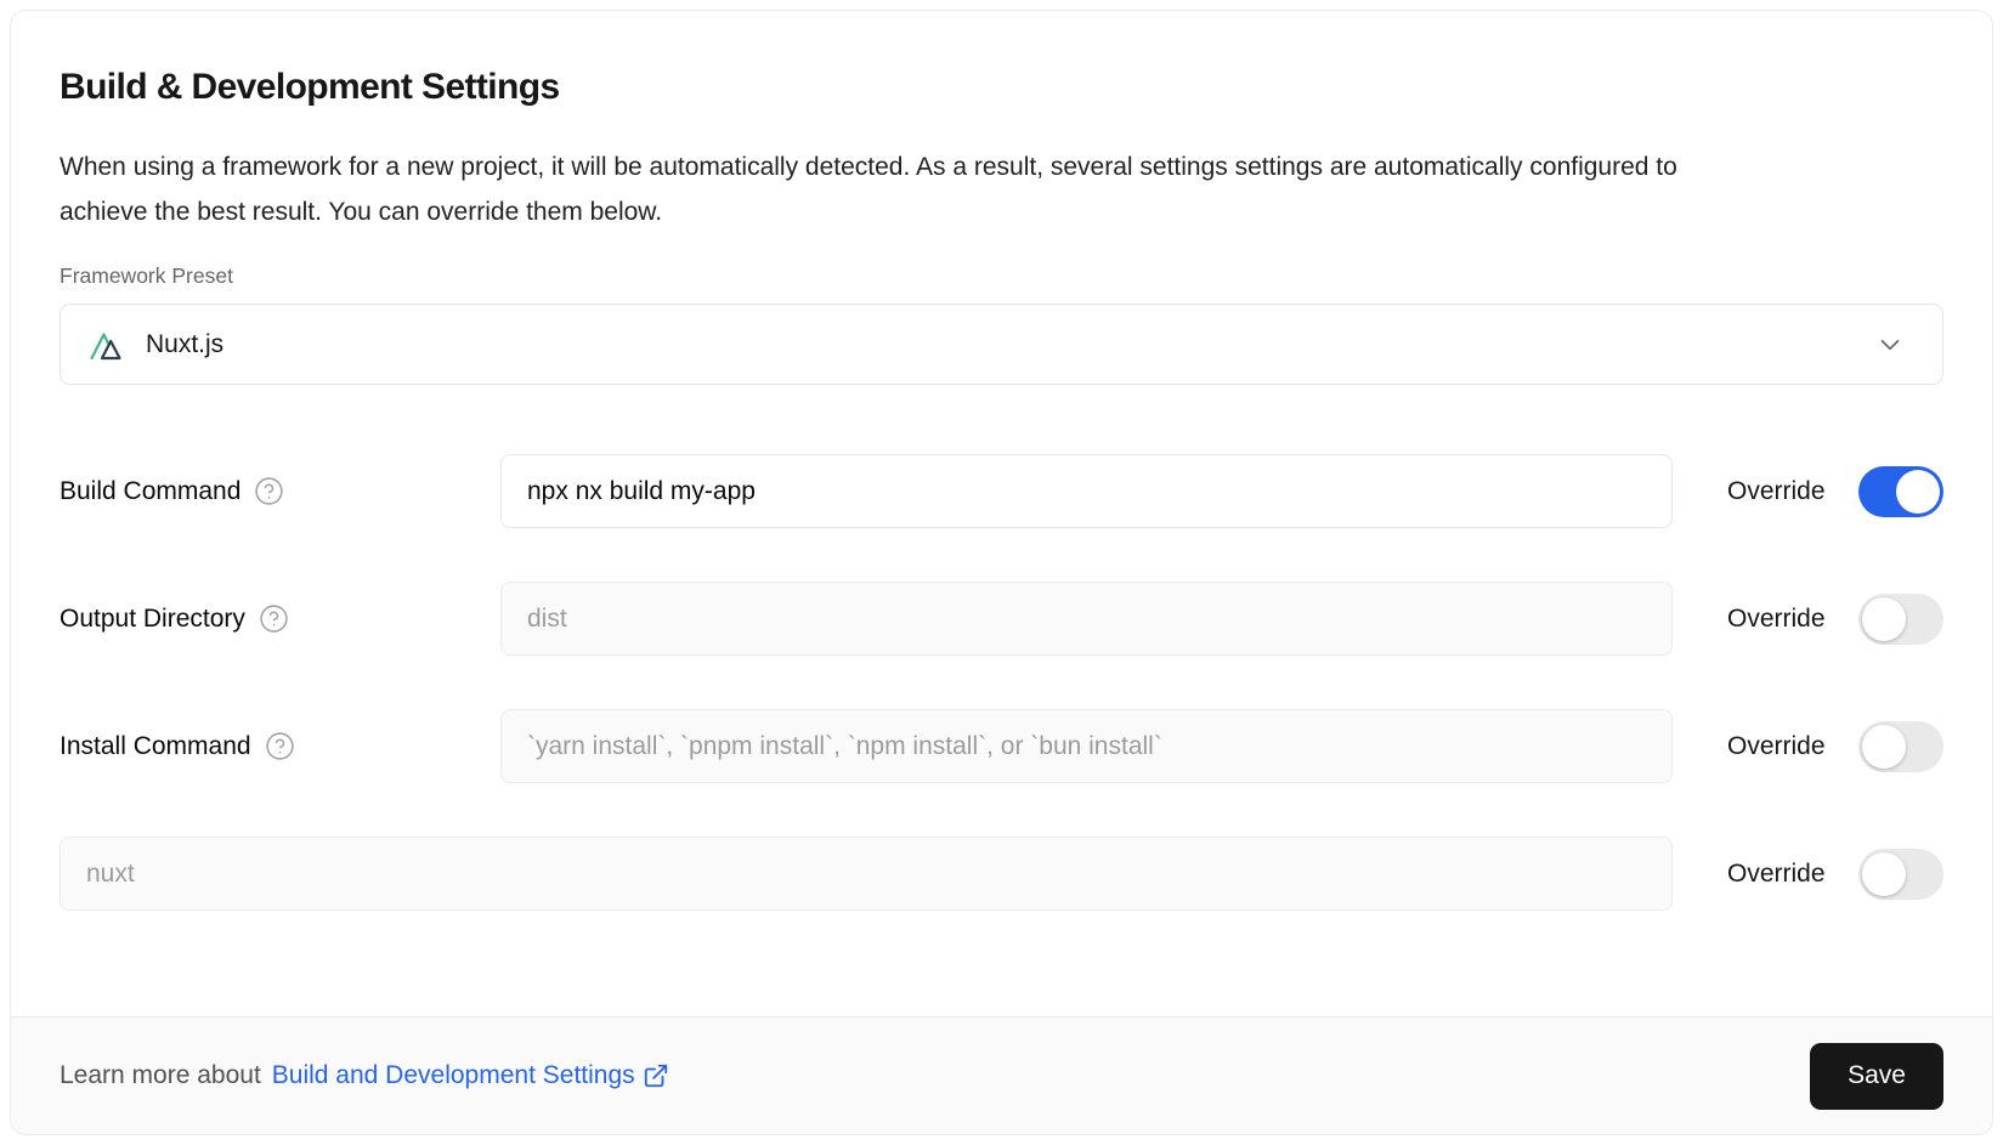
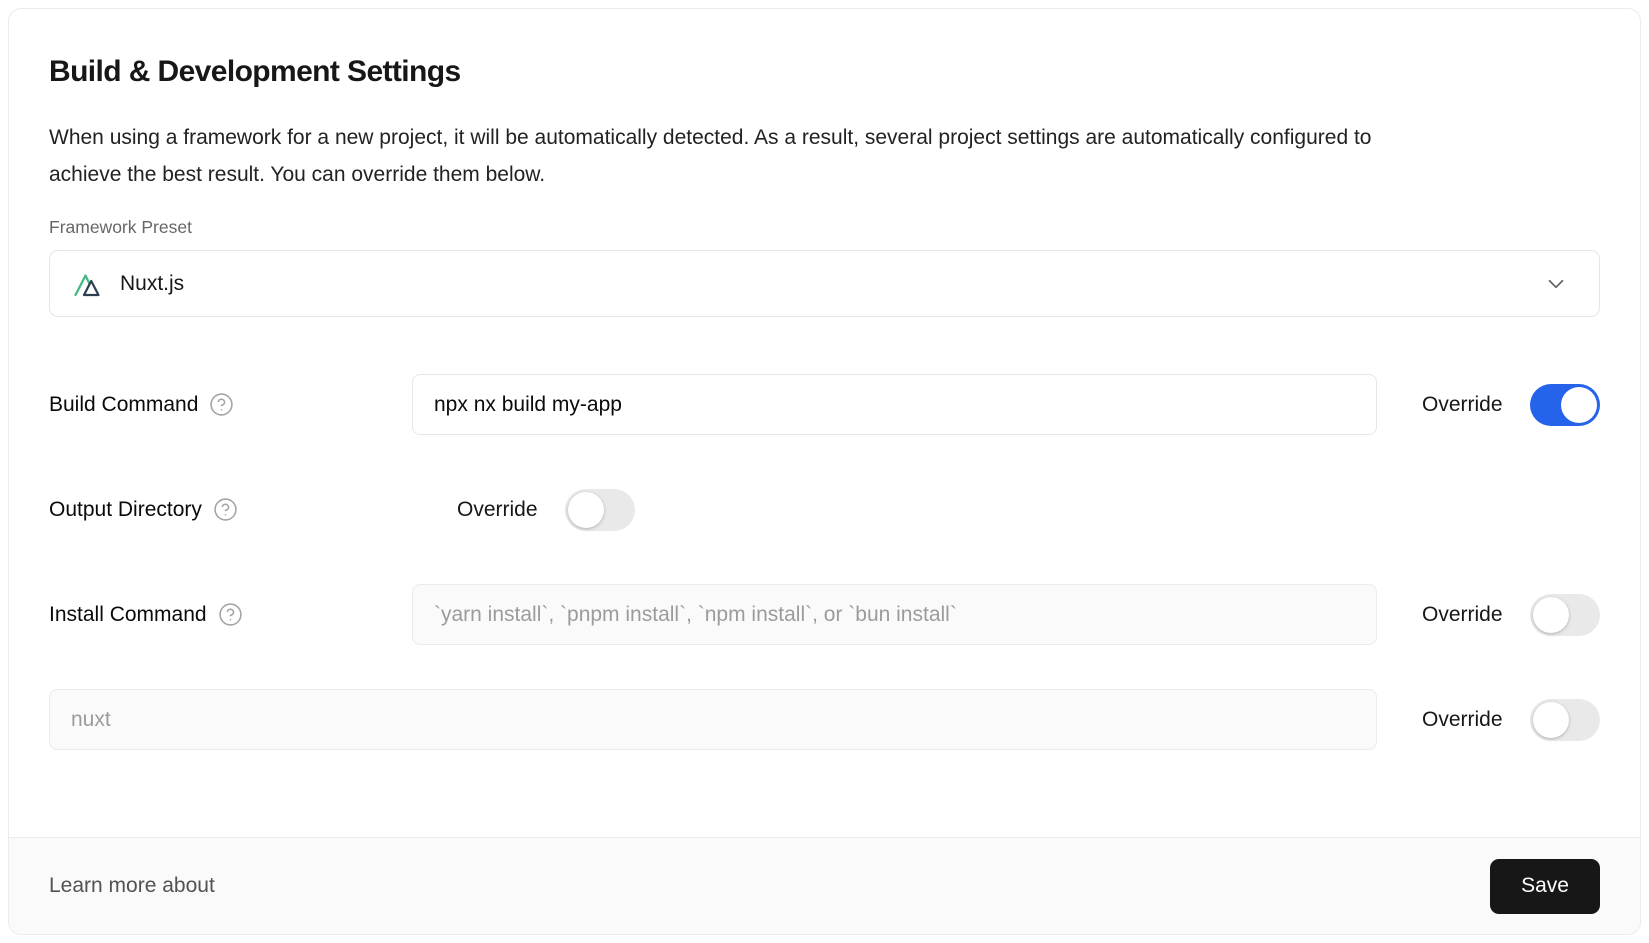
  Build & Development Settings
- When using a framework for a new project, it will be automatically detected. As a result, several settings settings are automatically configured to achieve the best result. You can override them below.
+ When using a framework for a new project, it will be automatically detected. As a result, several project settings are automatically configured to achieve the best result. You can override them below.
  Framework Preset
  Nuxt.js
  Build Command
  npx nx build my-app
  Override
  Output Directory
- dist
  Override
  Install Command
  `yarn install`, `pnpm install`, `npm install`, or `bun install`
  Override
  nuxt
  Override
  Learn more about
- Build and Development Settings
  Save
